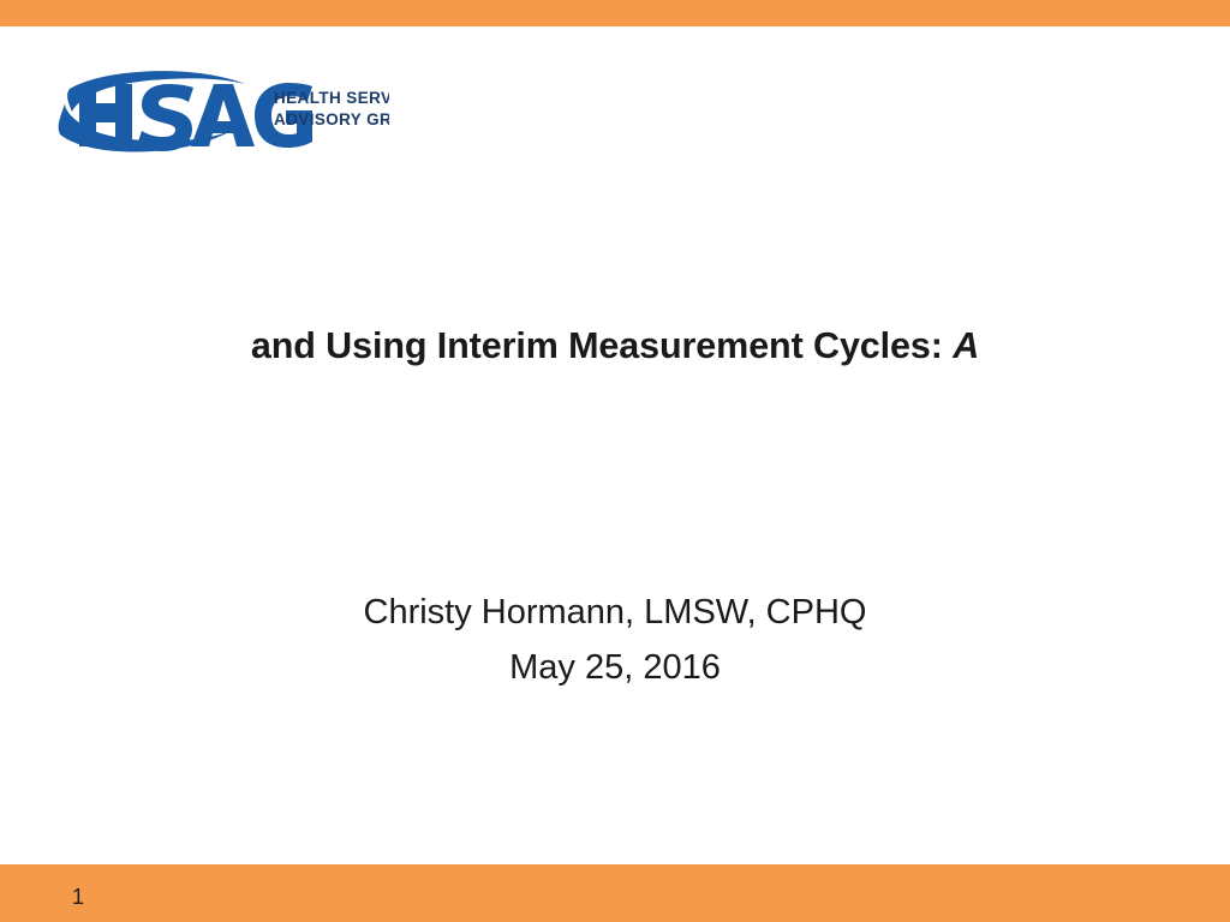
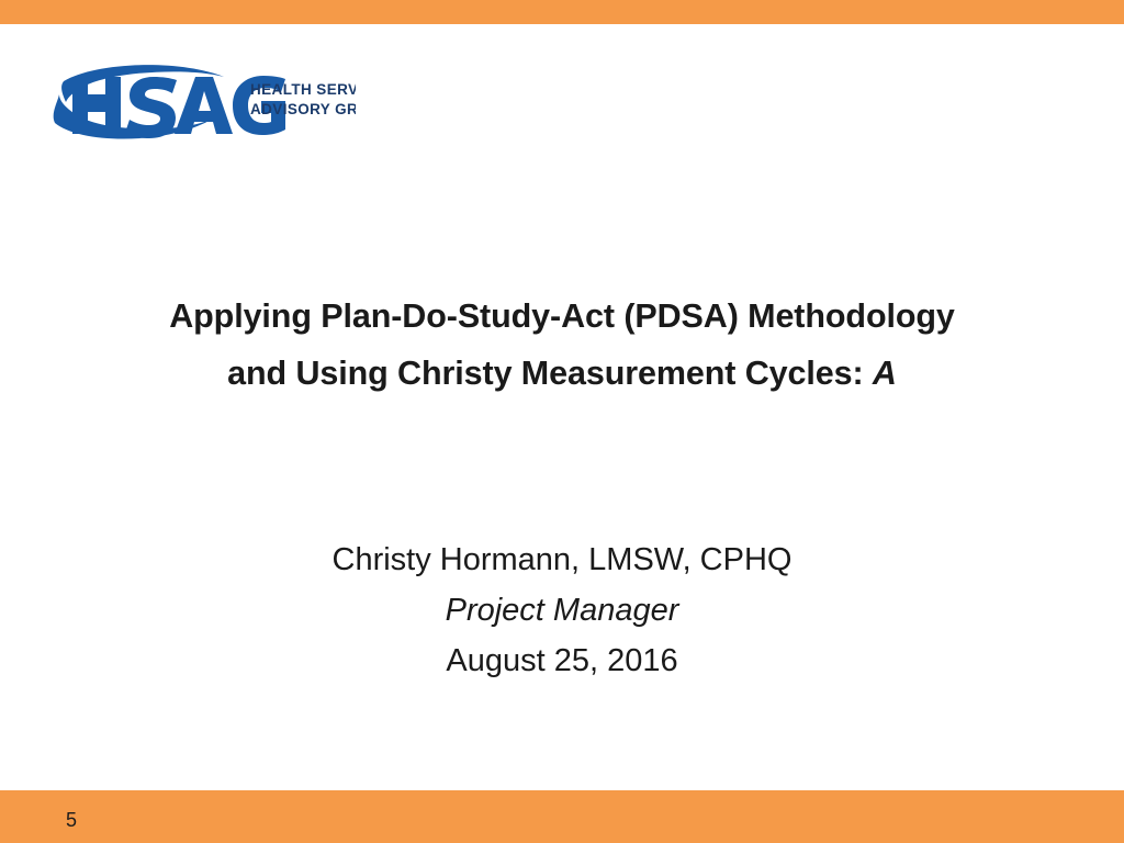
  HEALTH SERV
  ADVISORY GR
+ Applying Plan-Do-Study-Act (PDSA) Methodology
- and Using Interim Measurement Cycles: A
+ and Using Christy Measurement Cycles: A
  Christy Hormann, LMSW, CPHQ
+ Project Manager
- May 25, 2016
+ August 25, 2016
- 1
+ 5
